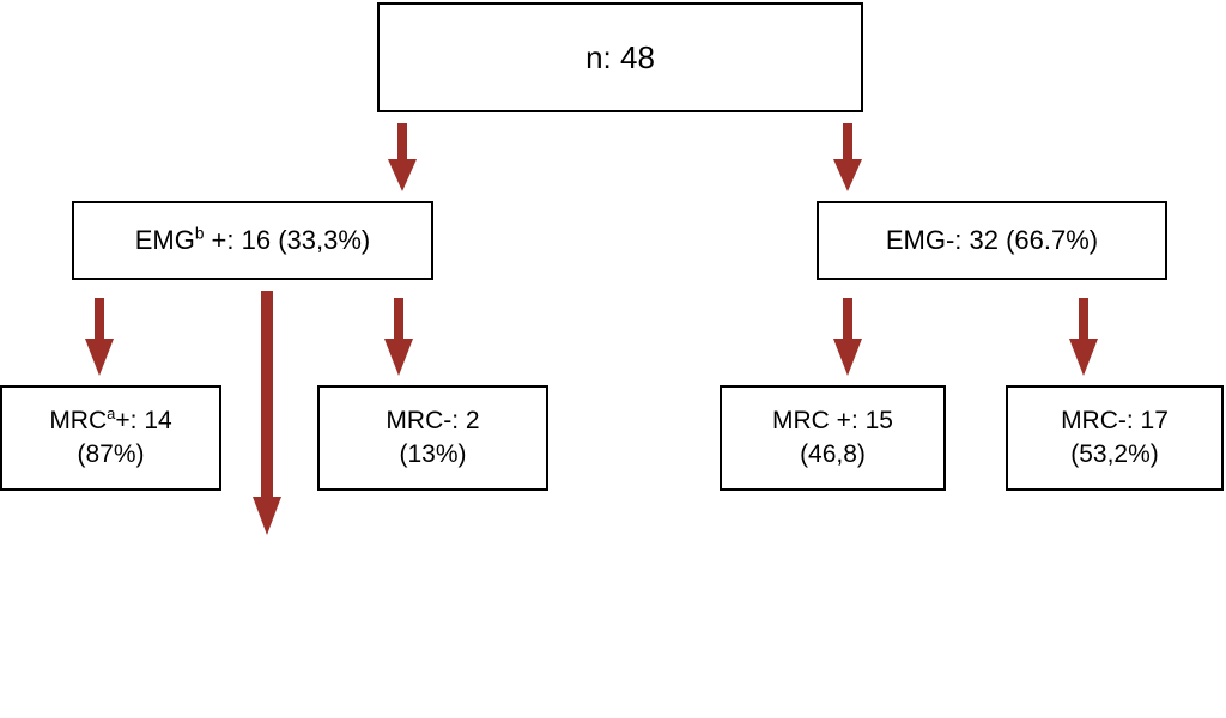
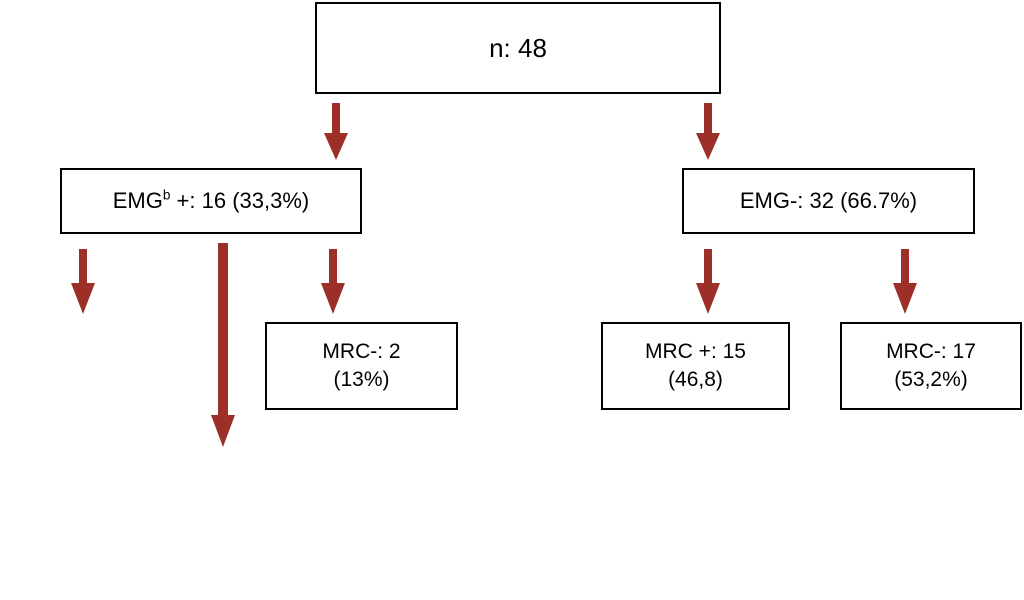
  n: 48
  EMGb +: 16 (33,3%)
  EMG-: 32 (66.7%)
- MRCa+: 14
- (87%)
  MRC-: 2
  (13%)
  MRC +: 15
  (46,8)
  MRC-: 17
  (53,2%)
